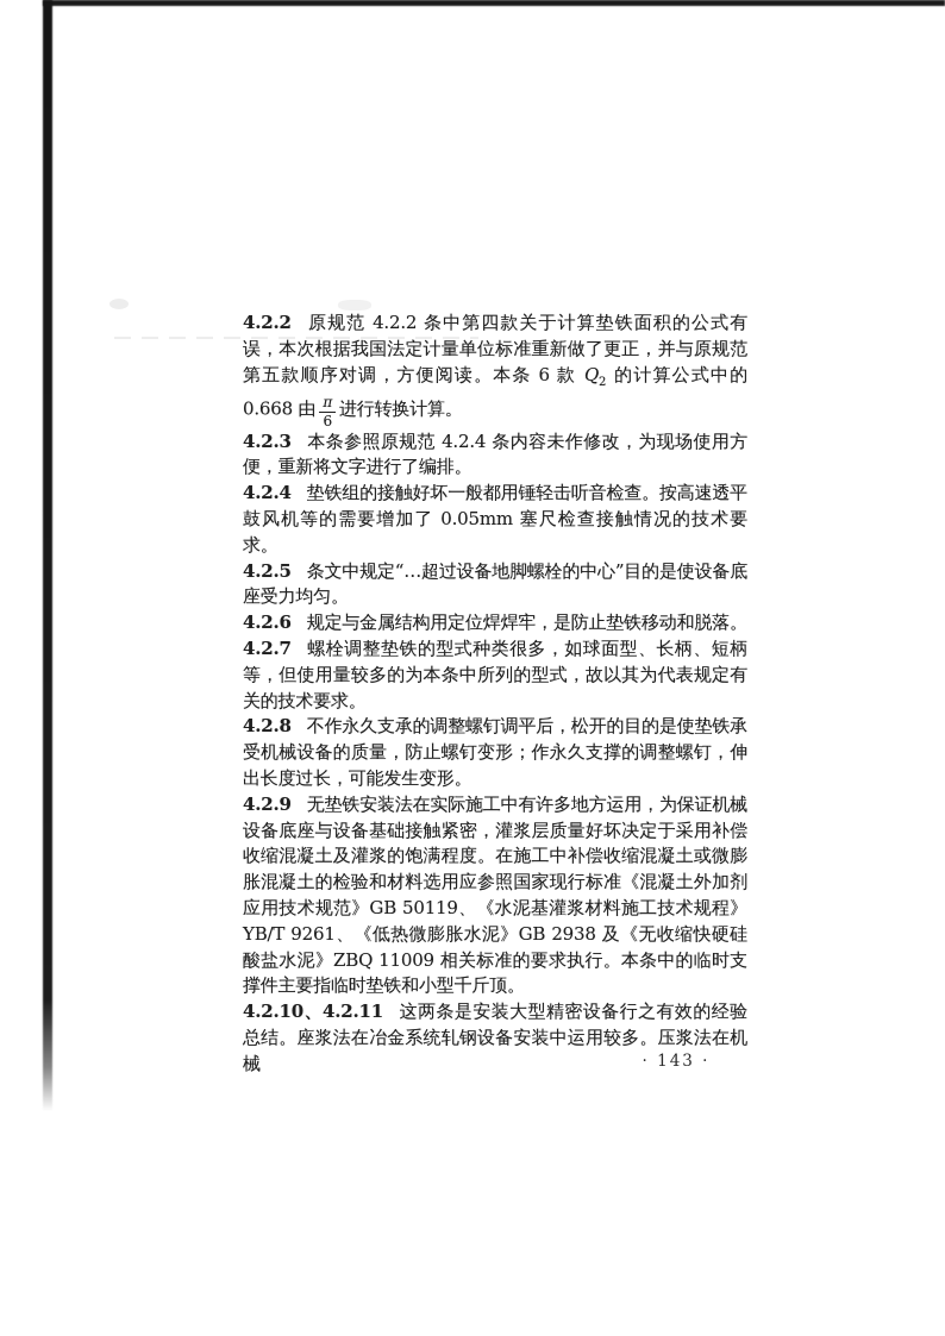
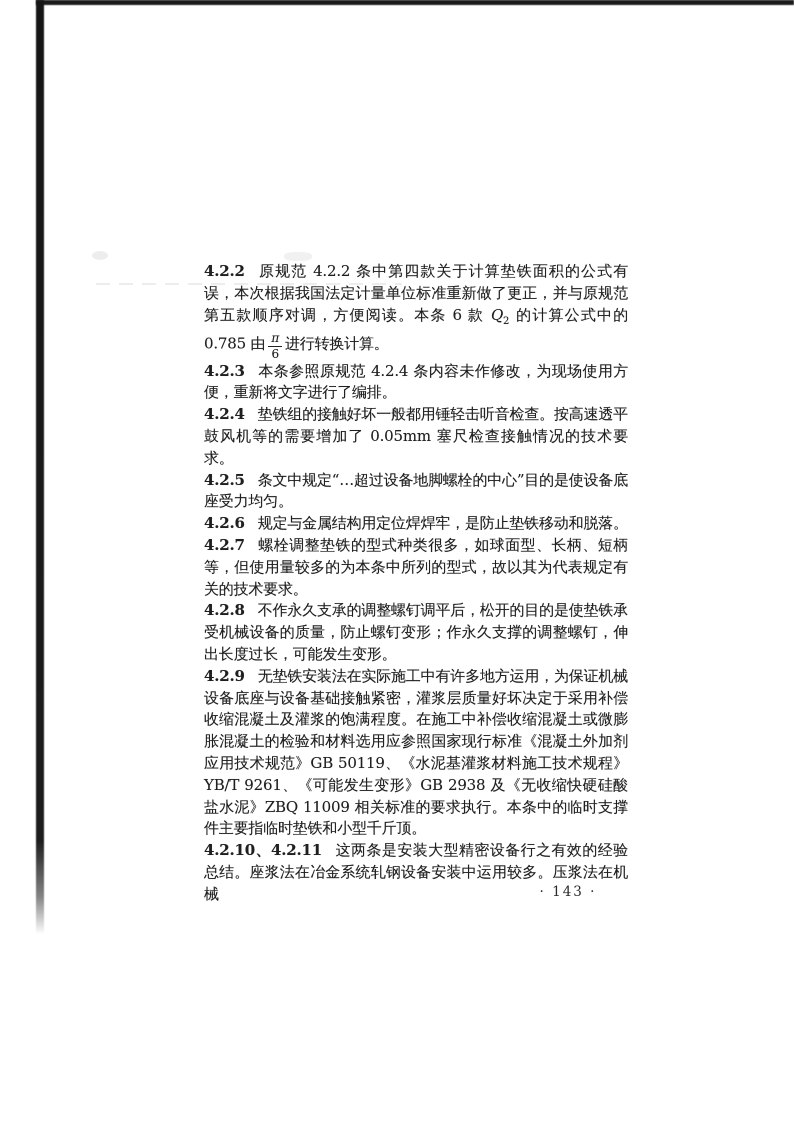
- 4.2.2 原规范 4.2.2 条中第四款关于计算垫铁面积的公式有误，本次根据我国法定计量单位标准重新做了更正，并与原规范第五款顺序对调，方便阅读。本条 6 款 Q2 的计算公式中的 0.668 由
+ 4.2.2 原规范 4.2.2 条中第四款关于计算垫铁面积的公式有误，本次根据我国法定计量单位标准重新做了更正，并与原规范第五款顺序对调，方便阅读。本条 6 款 Q2 的计算公式中的 0.785 由
  π
  6
  进行转换计算。
  4.2.3 本条参照原规范 4.2.4 条内容未作修改，为现场使用方便，重新将文字进行了编排。
  4.2.4 垫铁组的接触好坏一般都用锤轻击听音检查。按高速透平鼓风机等的需要增加了 0.05mm 塞尺检查接触情况的技术要求。
  4.2.5 条文中规定“…超过设备地脚螺栓的中心”目的是使设备底座受力均匀。
  4.2.6 规定与金属结构用定位焊焊牢，是防止垫铁移动和脱落。
  4.2.7 螺栓调整垫铁的型式种类很多，如球面型、长柄、短柄等，但使用量较多的为本条中所列的型式，故以其为代表规定有关的技术要求。
  4.2.8 不作永久支承的调整螺钉调平后，松开的目的是使垫铁承受机械设备的质量，防止螺钉变形；作永久支撑的调整螺钉，伸出长度过长，可能发生变形。
- 4.2.9 无垫铁安装法在实际施工中有许多地方运用，为保证机械设备底座与设备基础接触紧密，灌浆层质量好坏决定于采用补偿收缩混凝土及灌浆的饱满程度。在施工中补偿收缩混凝土或微膨胀混凝土的检验和材料选用应参照国家现行标准《混凝土外加剂应用技术规范》GB 50119、《水泥基灌浆材料施工技术规程》YB/T 9261、《低热微膨胀水泥》GB 2938 及《无收缩快硬硅酸盐水泥》ZBQ 11009 相关标准的要求执行。本条中的临时支撑件主要指临时垫铁和小型千斤顶。
+ 4.2.9 无垫铁安装法在实际施工中有许多地方运用，为保证机械设备底座与设备基础接触紧密，灌浆层质量好坏决定于采用补偿收缩混凝土及灌浆的饱满程度。在施工中补偿收缩混凝土或微膨胀混凝土的检验和材料选用应参照国家现行标准《混凝土外加剂应用技术规范》GB 50119、《水泥基灌浆材料施工技术规程》YB/T 9261、《可能发生变形》GB 2938 及《无收缩快硬硅酸盐水泥》ZBQ 11009 相关标准的要求执行。本条中的临时支撑件主要指临时垫铁和小型千斤顶。
  4.2.10、4.2.11 这两条是安装大型精密设备行之有效的经验总结。座浆法在冶金系统轧钢设备安装中运用较多。压浆法在机械
  · 143 ·
